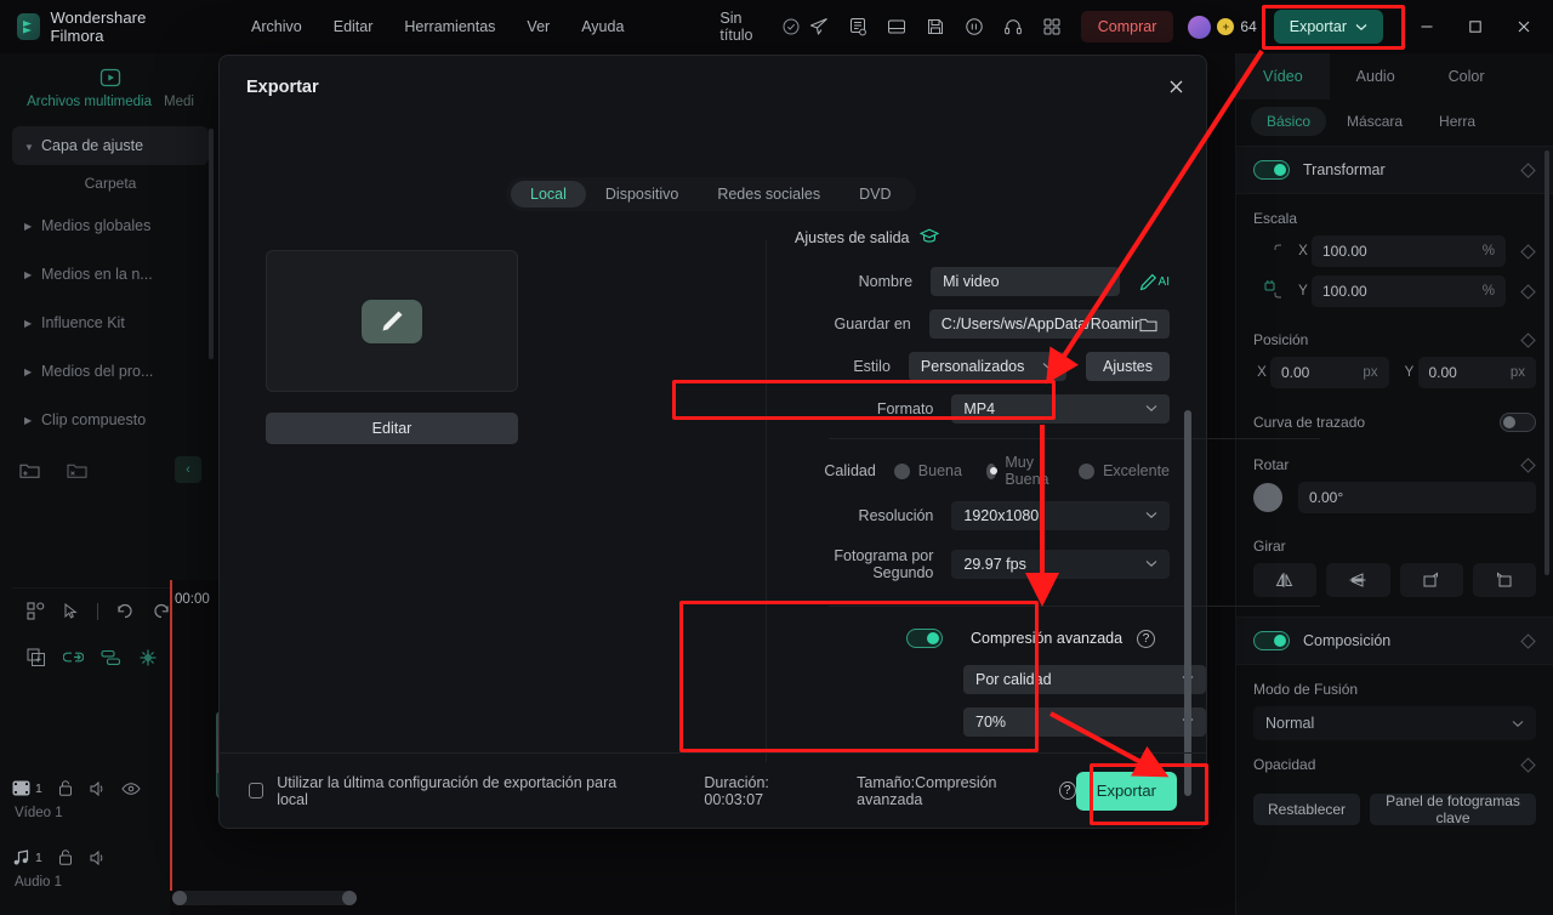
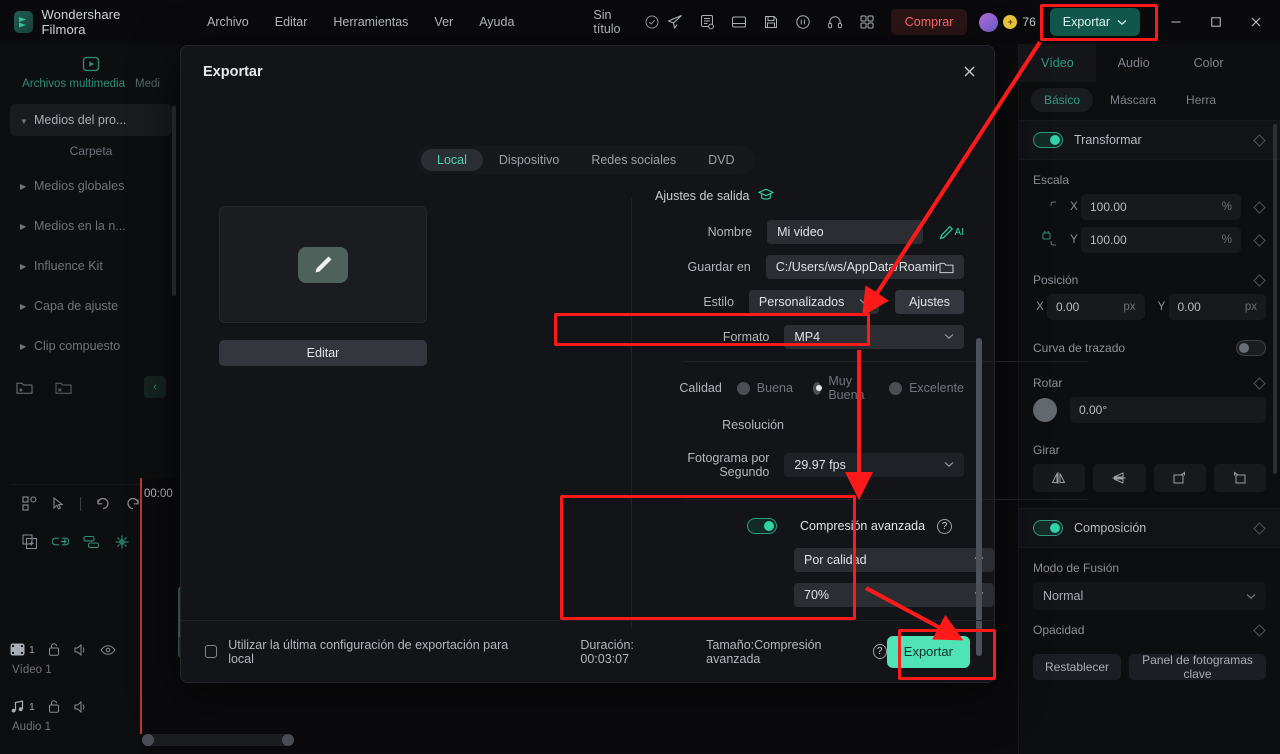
  Wondershare Filmora
  Archivo
  Editar
  Herramientas
  Ver
  Ayuda
  Sin título
  Comprar
  +
- 64
+ 76
  Exportar
  Archivos multimedia
  Medi
  ▼
- Capa de ajuste
+ Medios del pro...
  Carpeta
  ▶
  Medios globales
  ▶
  Medios en la n...
  ▶
  Influence Kit
  ▶
- Medios del pro...
+ Capa de ajuste
  ▶
  Clip compuesto
  ‹
  1
  Vídeo 1
  1
  Audio 1
  00:00
  Vídeo
  Audio
  Color
  Básico
  Máscara
  Herra
  Transformar
  Escala
  X
  100.00
  %
  Y
  100.00
  %
  Posición
  X
  0.00
  px
  Y
  0.00
  px
  Curva de trazado
  Rotar
  0.00°
  Girar
  Composición
  Modo de Fusión
  Normal
  Opacidad
  Restablecer
  Panel de fotogramas clave
  Exportar
  Local
  Dispositivo
  Redes sociales
  DVD
  Editar
  Ajustes de salida
  Nombre
  Mi video
  AI
  Guardar en
  C:/Users/ws/AppDat/Roamir
  Estilo
  Personalizados
  Ajustes
  Formato
  MP4
  Calidad
  Buena
  Muy Buen
  Excelente
  Resolución
- 1920x1080
  Fotograma por Segundo
  29.97 fps
  Compresión avanzada
  ?
  Por calidad
  70%
  Utilizar la última configuración de exportación para local
  Duración: 00:03:07
  Tamaño:Compresión avanzada
  ?
  Exportar
